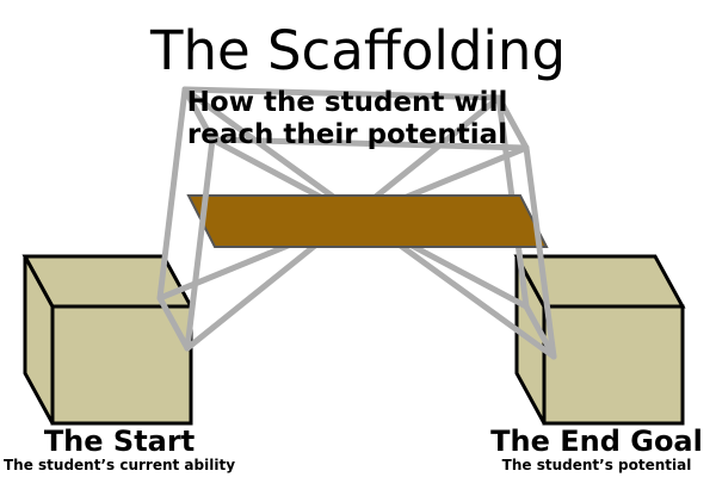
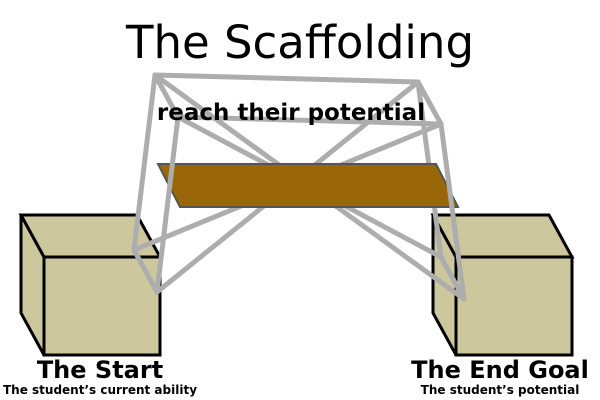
  The Scaffolding
- How the student will
  reach their potential
  The Start
  The student’s current ability
  The End Goal
  The student’s potential
